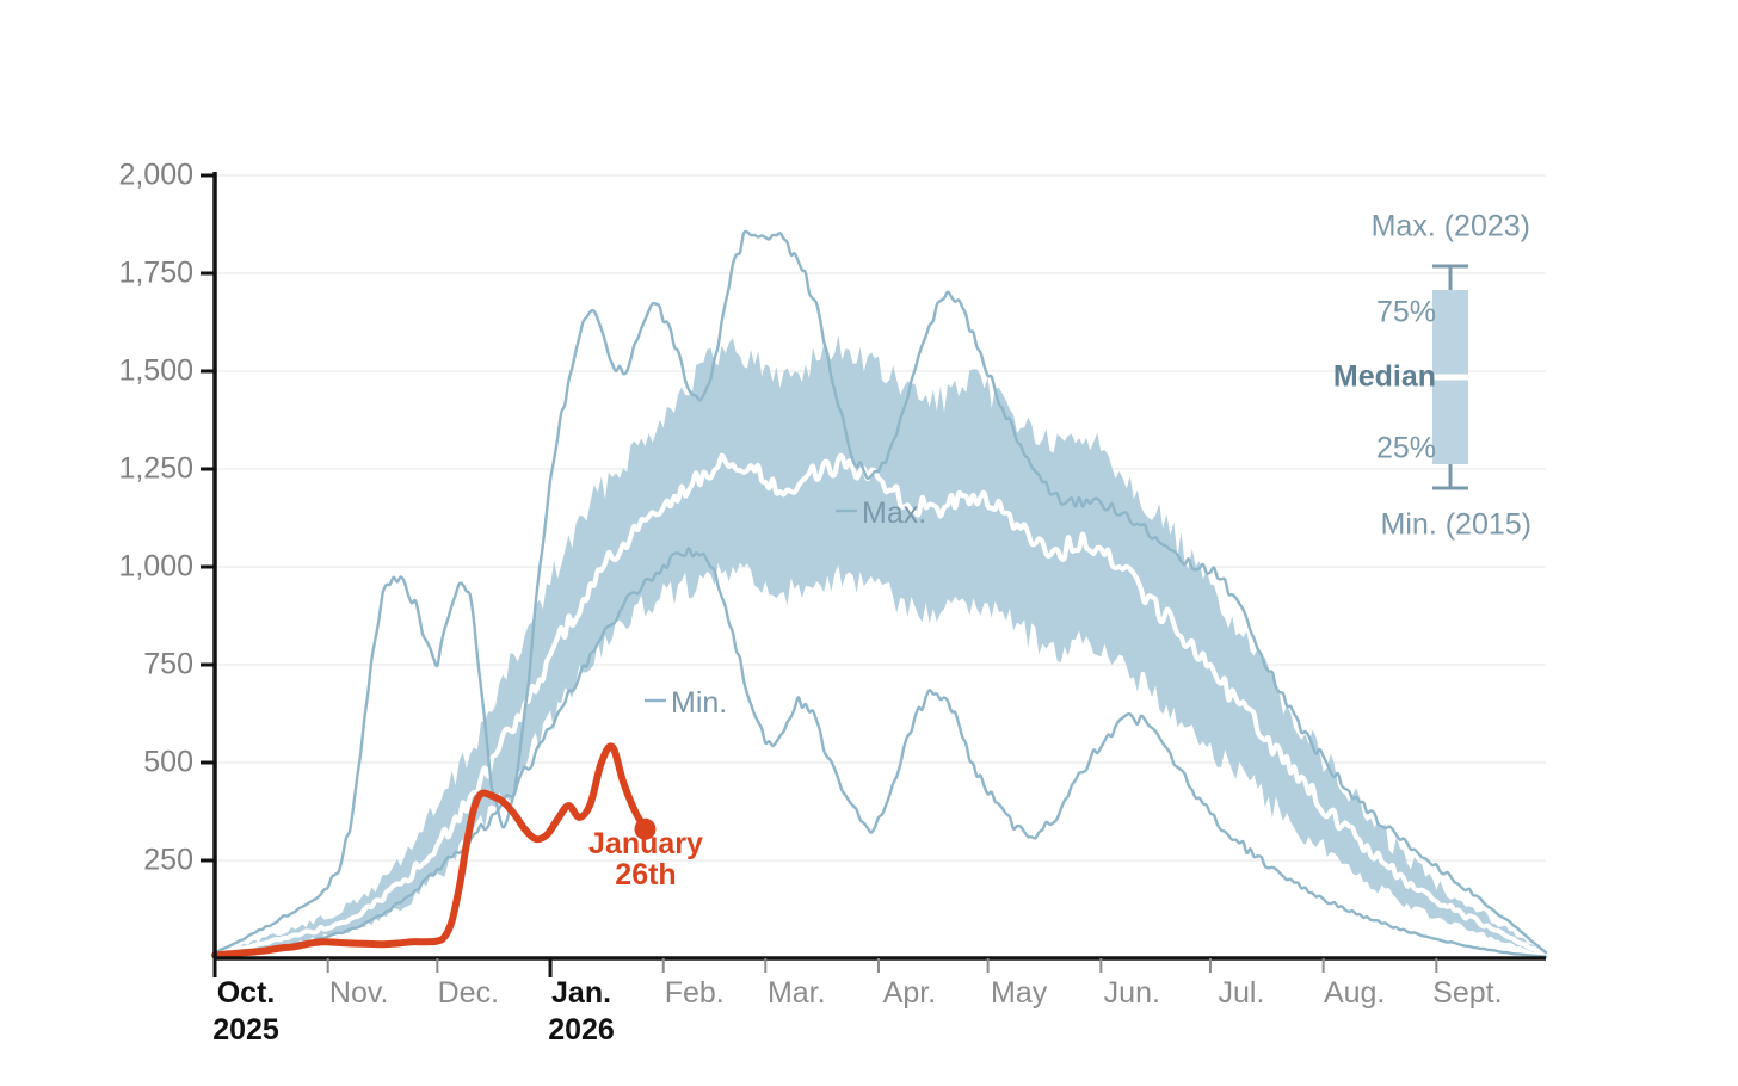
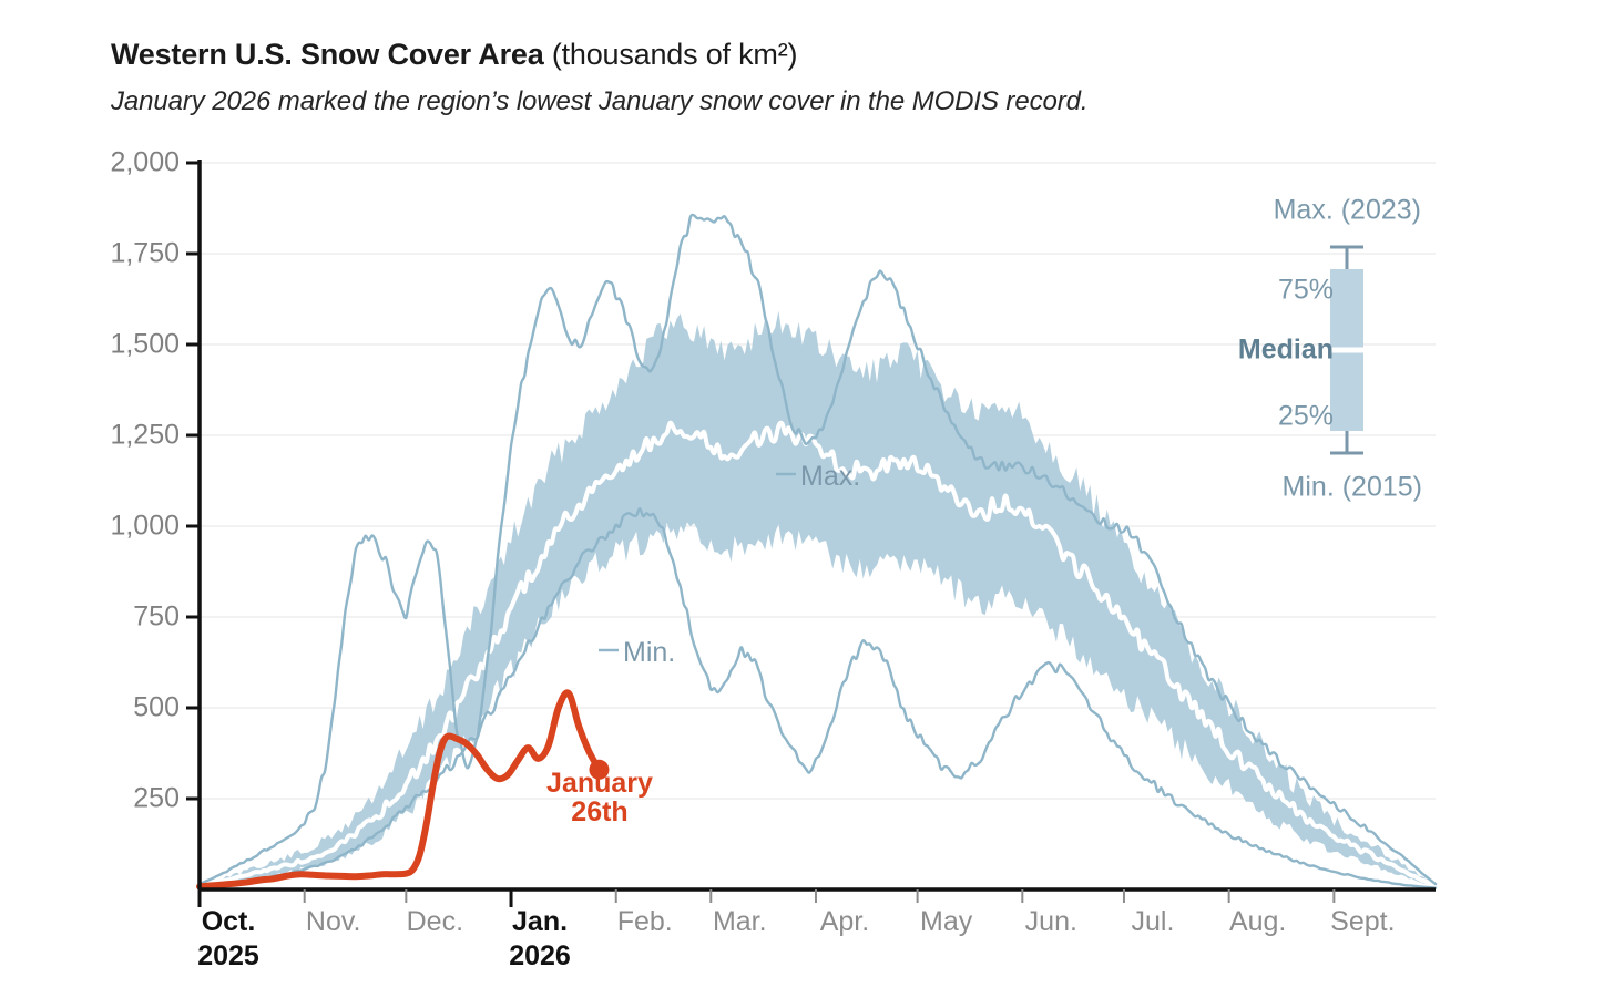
+ Western U.S. Snow Cover Area (thousands of km²)
+ January 2026 marked the region’s lowest January snow cover in the MODIS record.
  250
  500
  750
  1,000
  1,250
  1,500
  1,750
  2,000
  Oct.
  2025
  Nov.
  Dec.
  Jan.
  2026
  Feb.
  Mar.
  Apr.
  May
  Jun.
  Jul.
  Aug.
  Sept.
  Max.
  Min.
  January
  26th
  Max. (2023)
  75%
  Median
  25%
  Min. (2015)
